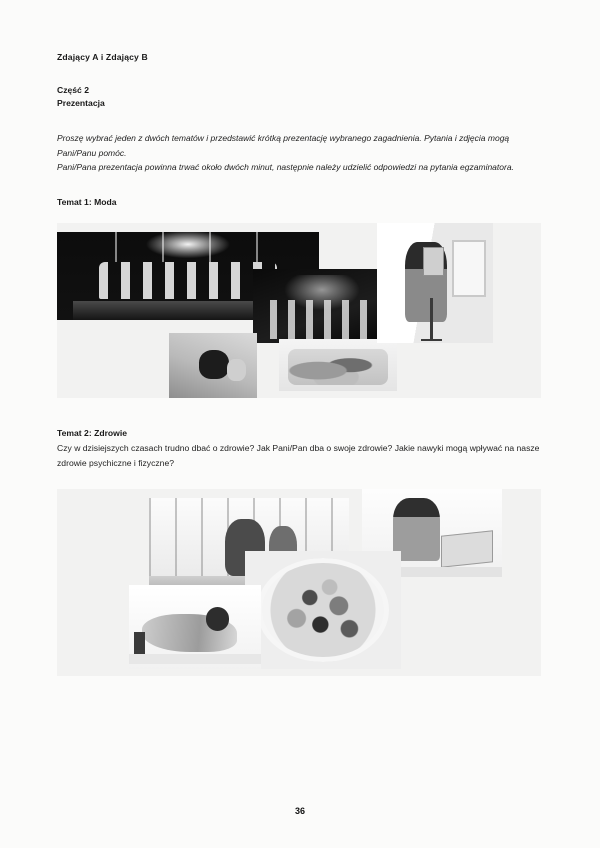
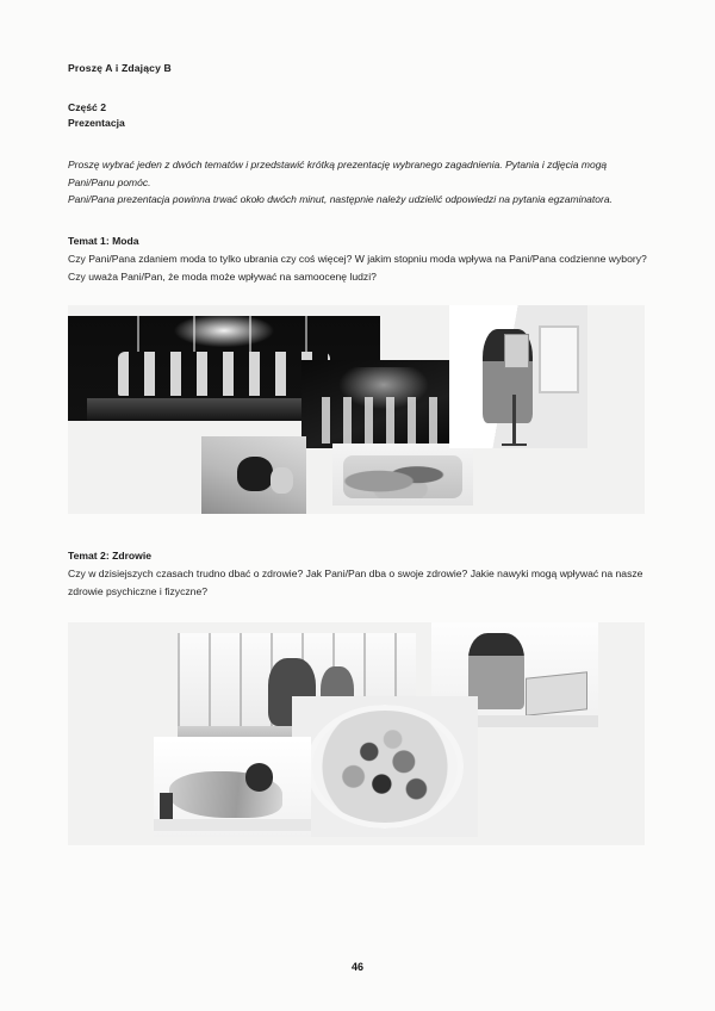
- Zdający A i Zdający B
+ Proszę A i Zdający B
  Część 2
  Prezentacja
  Proszę wybrać jeden z dwóch tematów i przedstawić krótką prezentację wybranego zagadnienia. Pytania i zdjęcia mogą Pani/Panu pomóc.
  Pani/Pana prezentacja powinna trwać około dwóch minut, następnie należy udzielić odpowiedzi na pytania egzaminatora.
  Temat 1: Moda
+ Czy Pani/Pana zdaniem moda to tylko ubrania czy coś więcej? W jakim stopniu moda wpływa na Pani/Pana codzienne wybory? Czy uważa Pani/Pan, że moda może wpływać na samoocenę ludzi?
  Temat 2: Zdrowie
  Czy w dzisiejszych czasach trudno dbać o zdrowie? Jak Pani/Pan dba o swoje zdrowie? Jakie nawyki mogą wpływać na nasze zdrowie psychiczne i fizyczne?
- 36
+ 46
